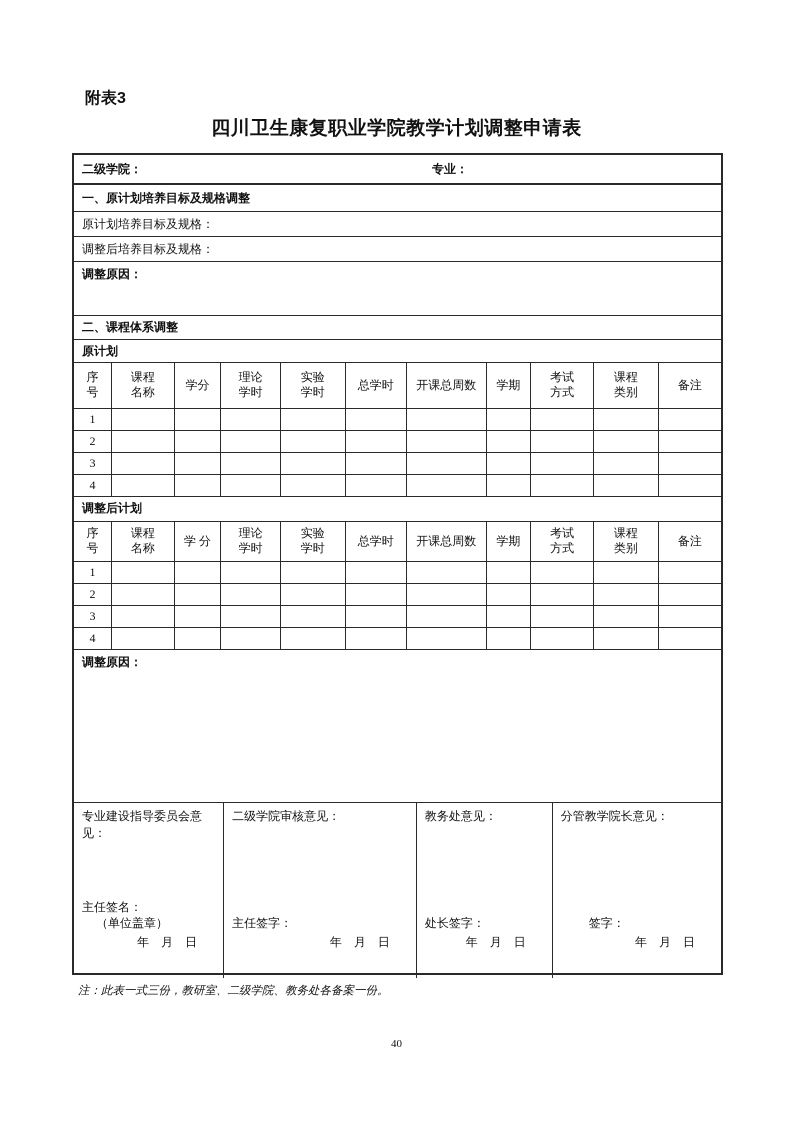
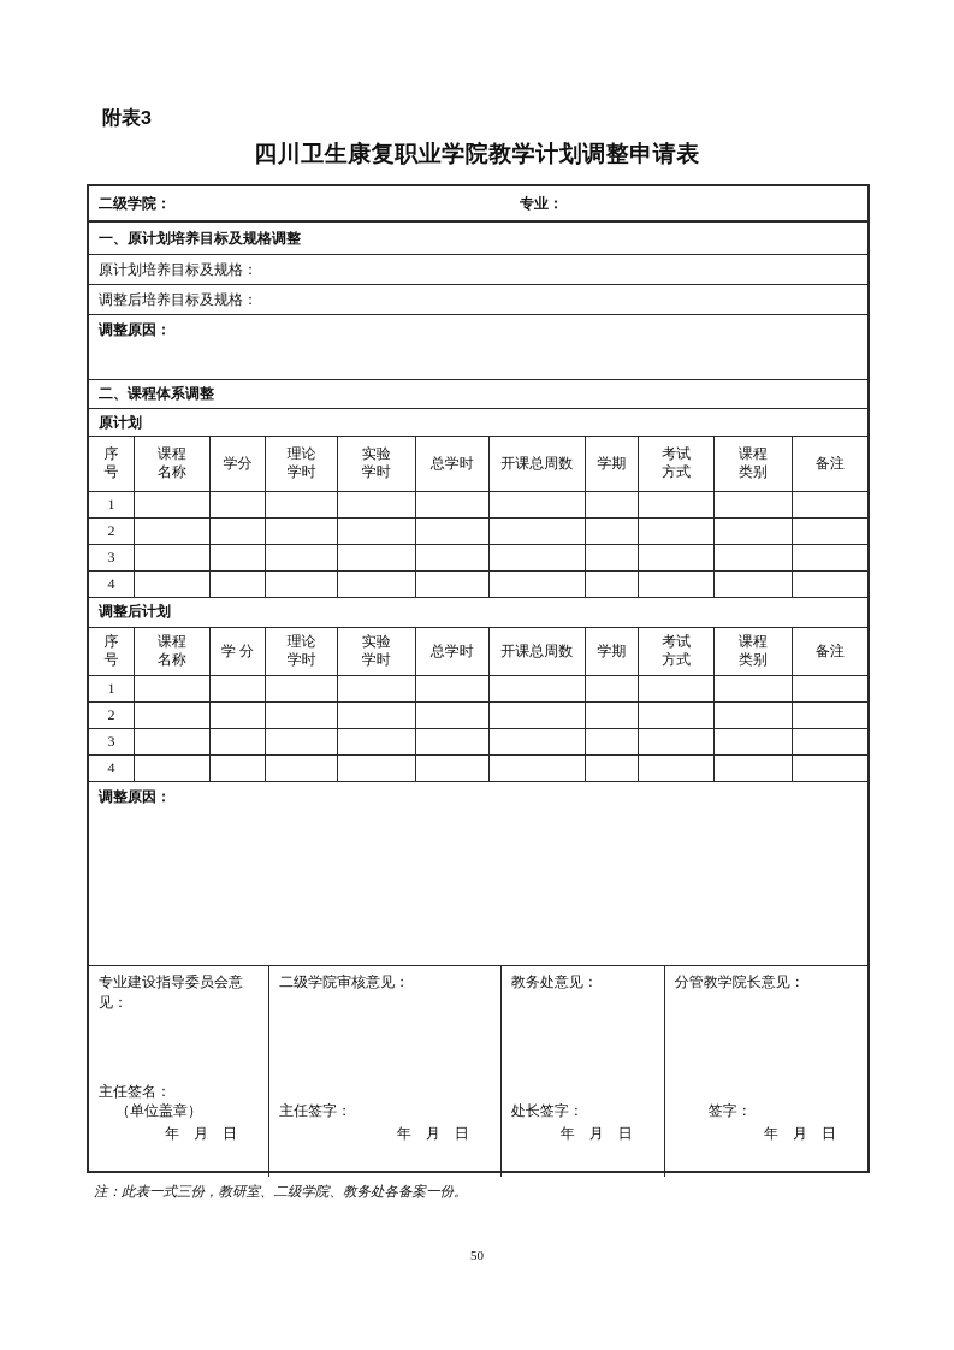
  附表3
  四川卫生康复职业学院教学计划调整申请表
  二级学院：
  专业：
  一、原计划培养目标及规格调整
  原计划培养目标及规格：
  调整后培养目标及规格：
  调整原因：
  二、课程体系调整
  原计划
  序 号	课程 名称	学分	理论 学时	实验 学时	总学时	开课总周数	学期	考试 方式	课程 类别	备注
  1
  2
  3
  4
  调整后计划
  序 号	课程 名称	学 分	理论 学时	实验 学时	总学时	开课总周数	学期	考试 方式	课程 类别	备注
  1
  2
  3
  4
  调整原因：
  专业建设指导委员会意见：
  主任签名：
  （单位盖章）
  年 月 日
  二级学院审核意见：
  主任签字：
  年 月 日
  教务处意见：
  处长签字：
  年 月 日
  分管教学院长意见：
  签字：
  年 月 日
  注：此表一式三份，教研室、二级学院、教务处各备案一份。
- 40
+ 50
